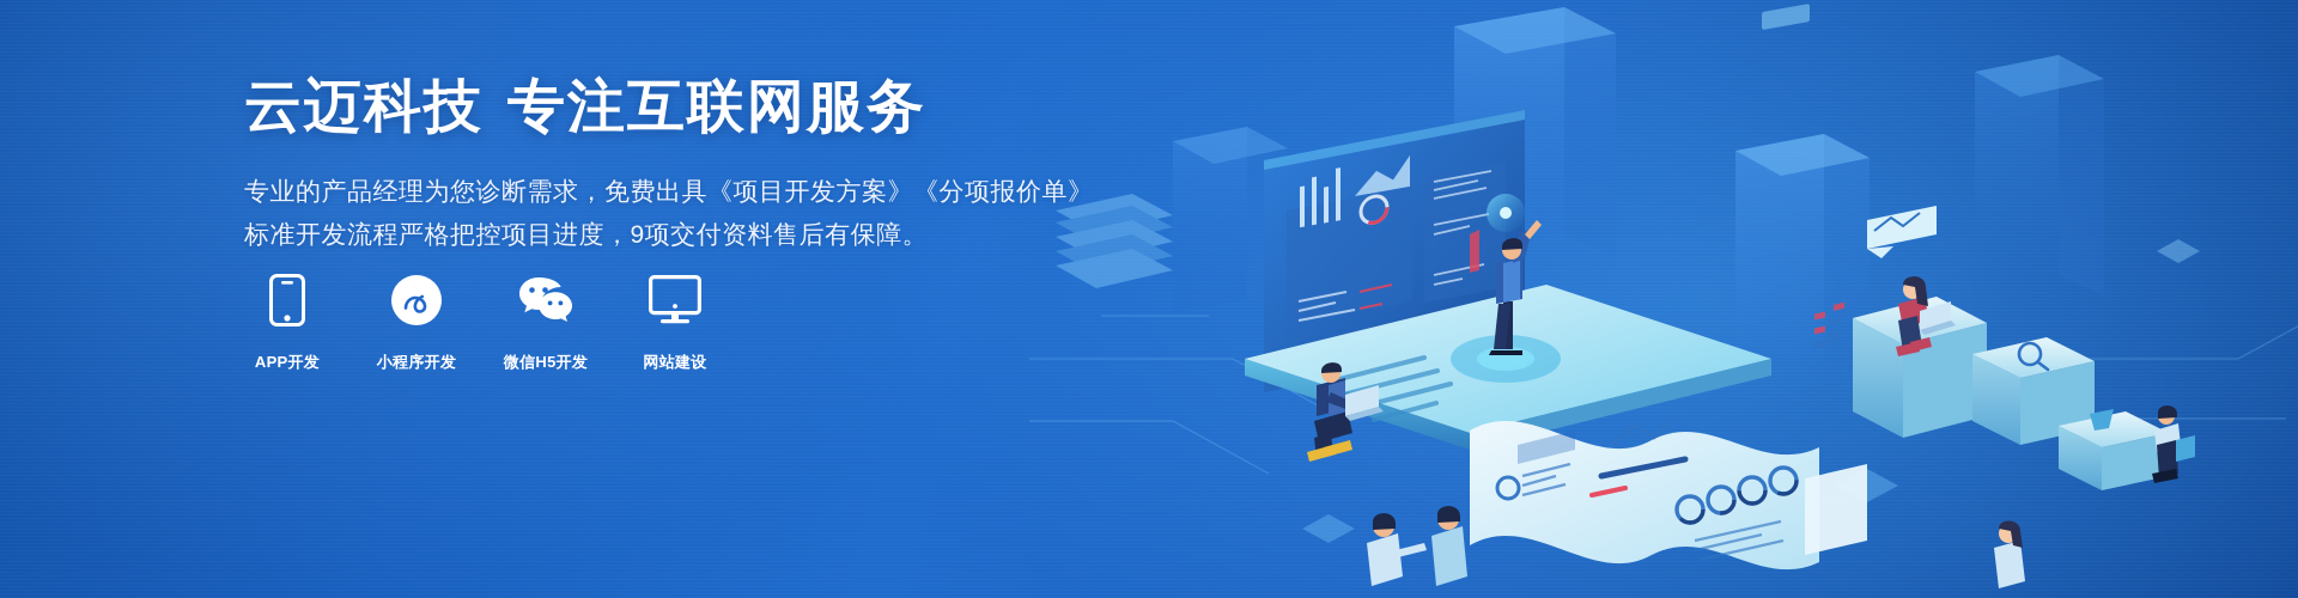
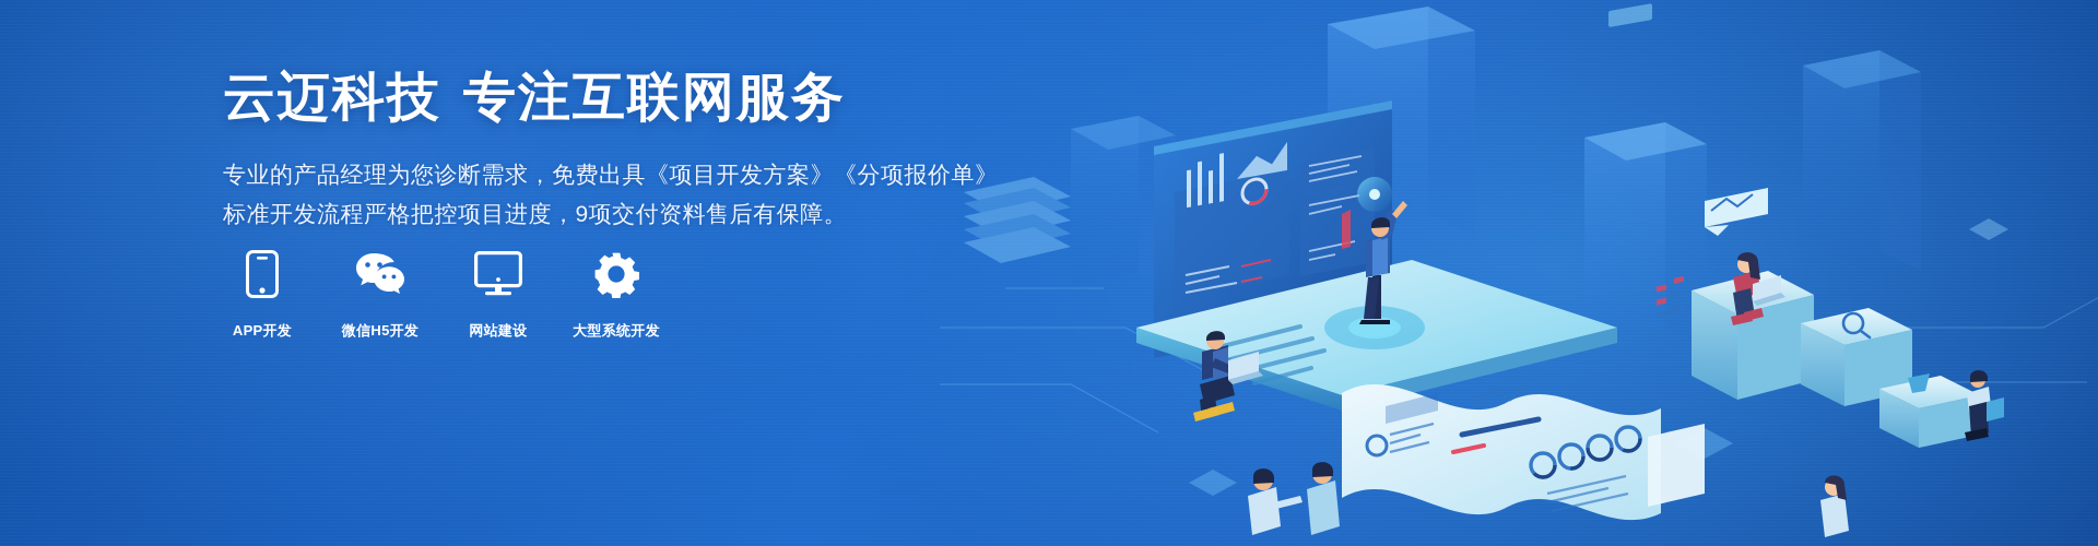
  云迈科技 专注互联网服务
  专业的产品经理为您诊断需求，免费出具《项目开发方案》《分项报价单》
  标准开发流程严格把控项目进度，9项交付资料售后有保障。
  APP开发
- 小程序开发
  微信H5开发
  网站建设
+ 大型系统开发
